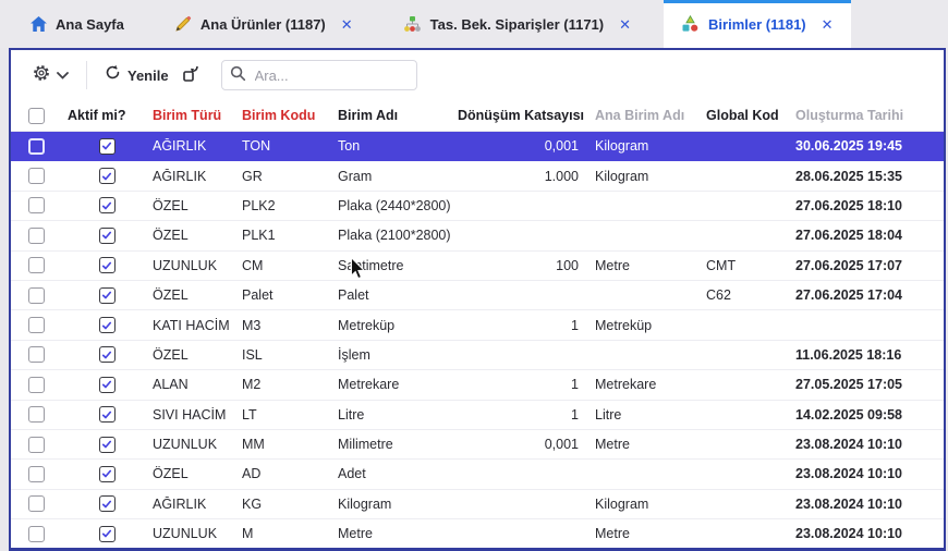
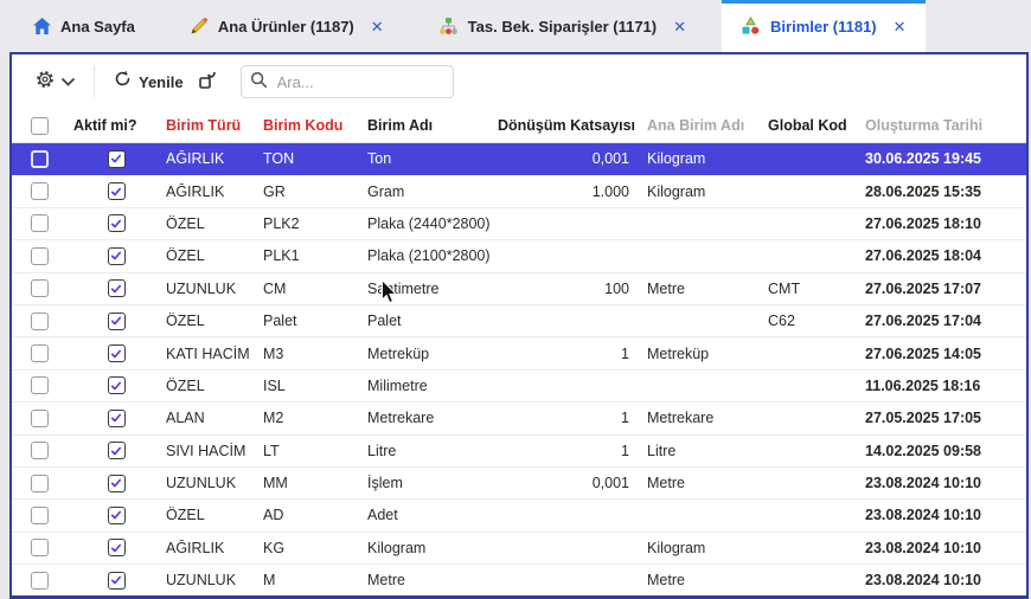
  Ana Sayfa
  Ana Ürünler (1187)
  ✕
  Tas. Bek. Siparişler (1171)
  ✕
  Birimler (1181)
  ✕
  Yenile
  Ara...
  Aktif mi?
  Birim Türü
  Birim Kodu
  Birim Adı
  Dönüşüm Katsayısı
  Ana Birim Adı
  Global Kod
  Oluşturma Tarihi
  AĞIRLIK
  TON
  Ton
  0,001
  Kilogram
  30.06.2025 19:45
  AĞIRLIK
  GR
  Gram
  1.000
  Kilogram
  28.06.2025 15:35
  ÖZEL
  PLK2
  Plaka (2440*2800)
  27.06.2025 18:10
  ÖZEL
  PLK1
  Plaka (2100*2800)
  27.06.2025 18:04
  UZUNLUK
  CM
  Satimetre
  100
  Metre
  CMT
  27.06.2025 17:07
  ÖZEL
  Palet
  Palet
  C62
  27.06.2025 17:04
  KATI HACİM
  M3
  Metreküp
  1
  Metreküp
+ 27.06.2025 14:05
  ÖZEL
  ISL
- İşlem
+ Milimetre
  11.06.2025 18:16
  ALAN
  M2
  Metrekare
  1
  Metrekare
  27.05.2025 17:05
  SIVI HACİM
  LT
  Litre
  1
  Litre
  14.02.2025 09:58
  UZUNLUK
  MM
- Milimetre
+ İşlem
  0,001
  Metre
  23.08.2024 10:10
  ÖZEL
  AD
  Adet
  23.08.2024 10:10
  AĞIRLIK
  KG
  Kilogram
  Kilogram
  23.08.2024 10:10
  UZUNLUK
  M
  Metre
  Metre
  23.08.2024 10:10
